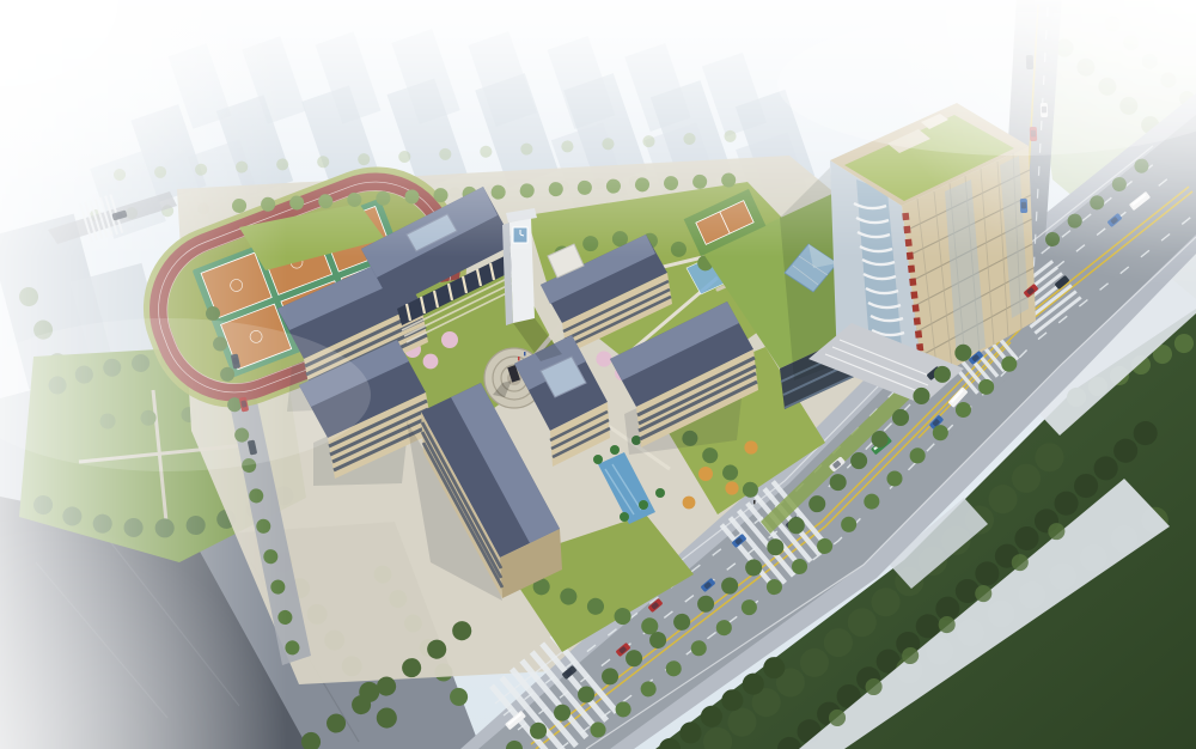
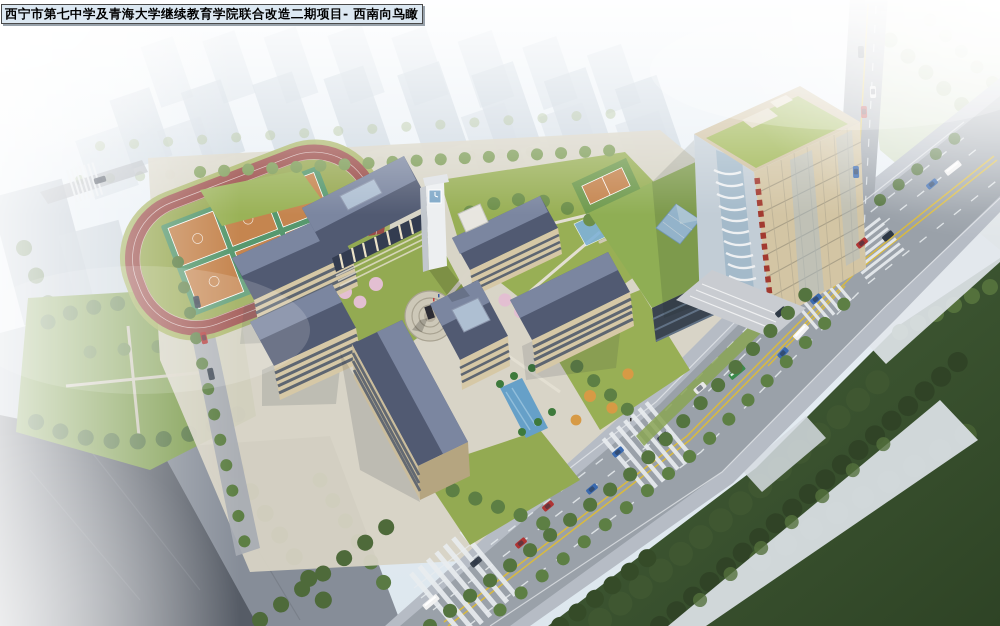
+ 西宁市第七中学及青海大学继续教育学院联合改造二期项目- 西南向鸟瞰
